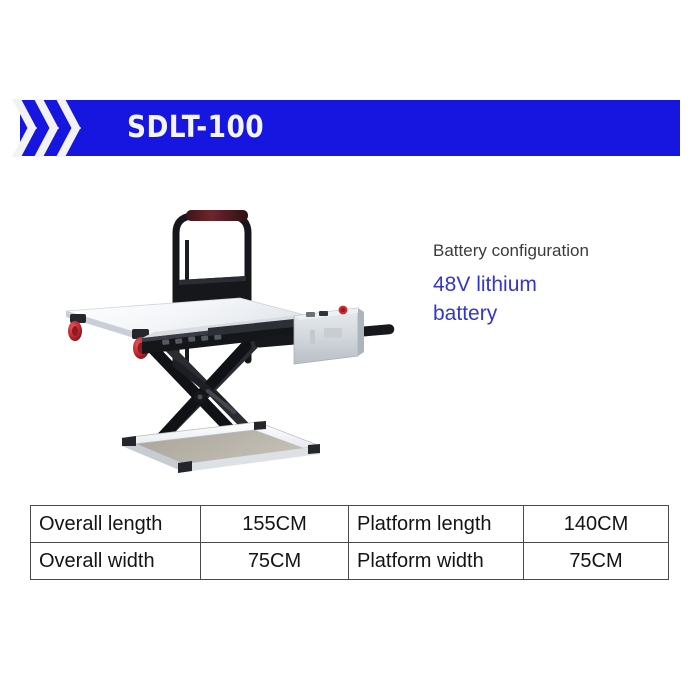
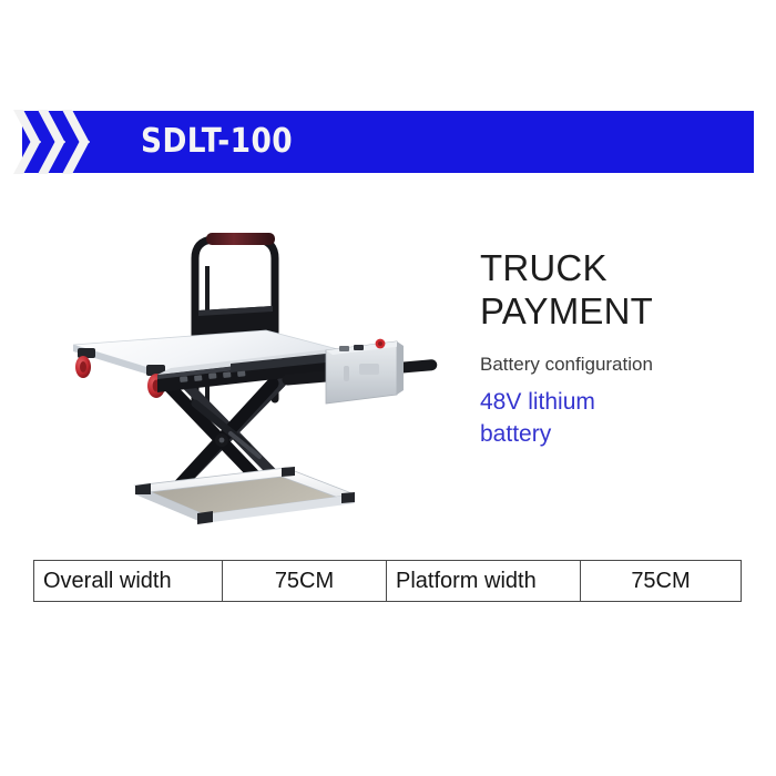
  SDLT-100
+ TRUCK
+ PAYMENT
  Battery configuration
  48V lithium battery
- Overall length	155CM	Platform length	140CM
  Overall width	75CM	Platform width	75CM
